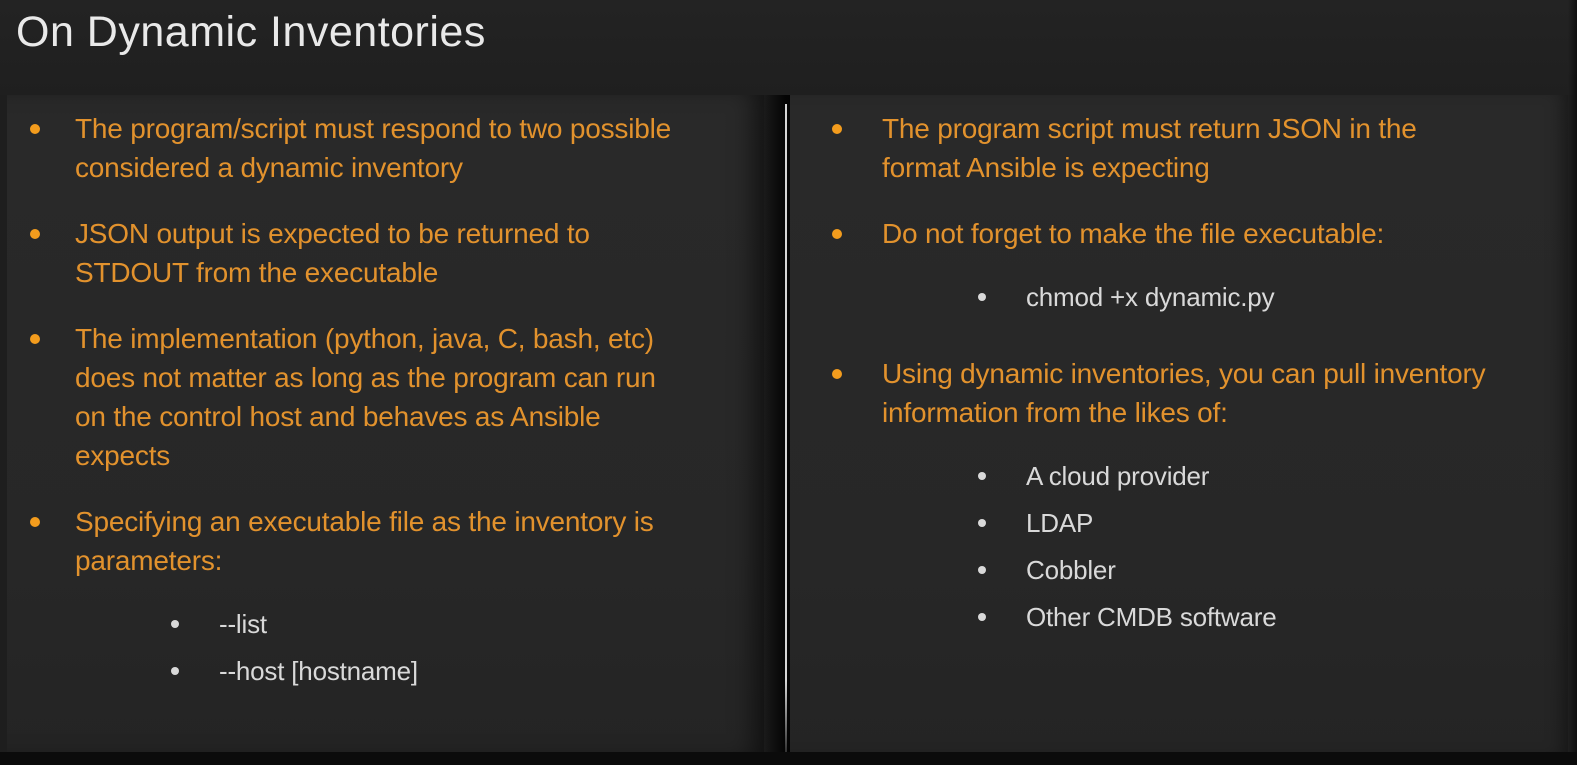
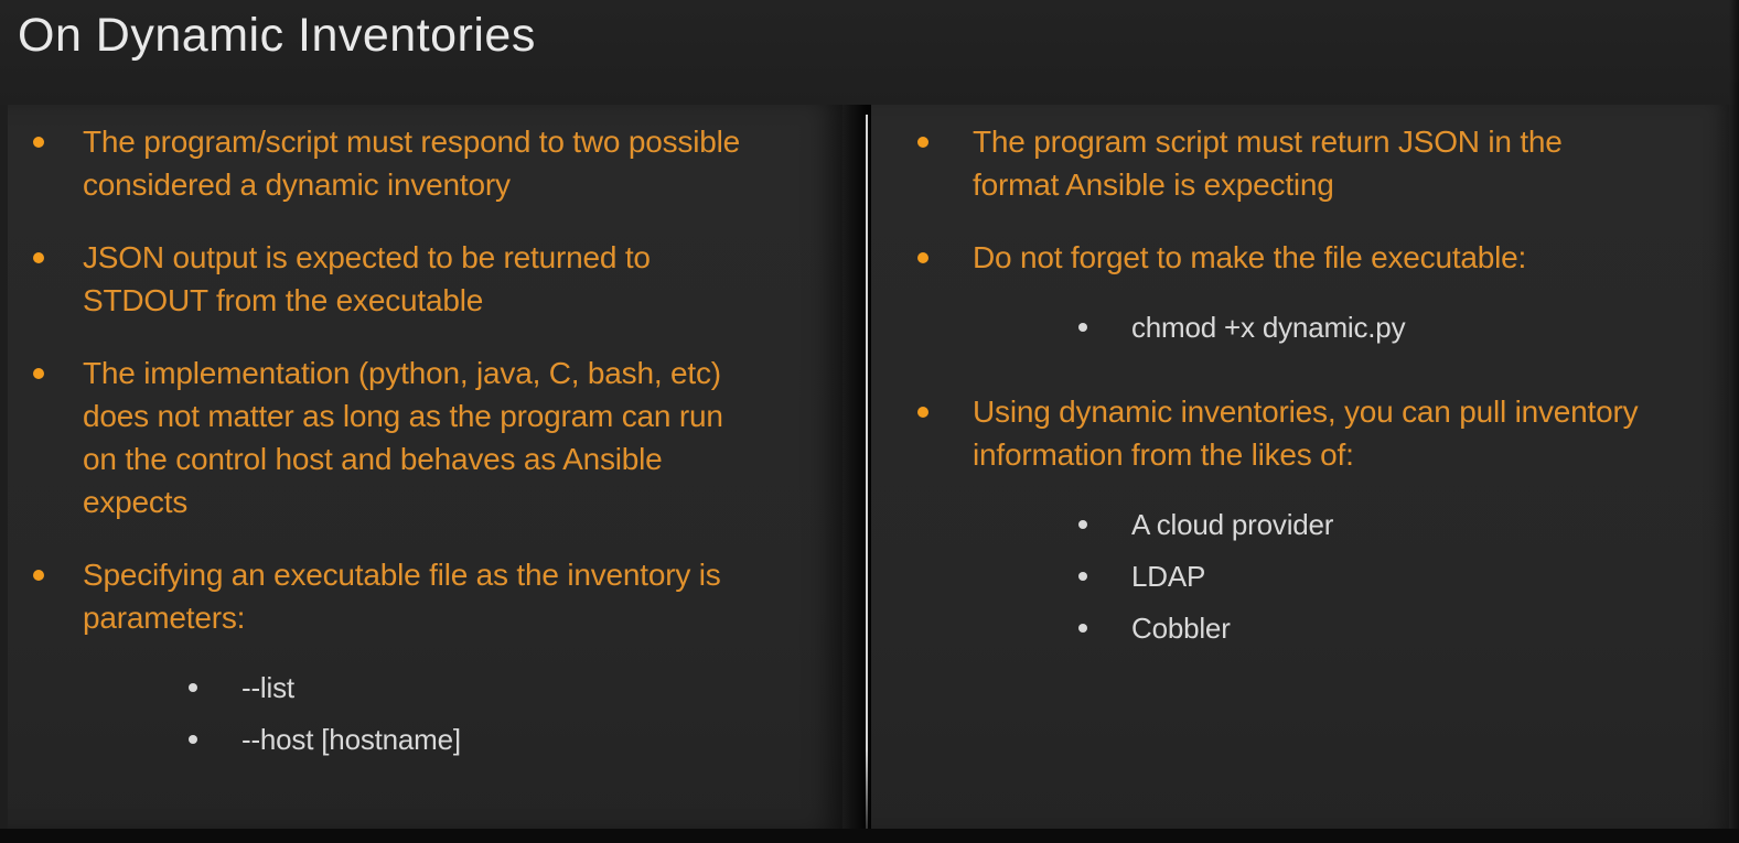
  On Dynamic Inventories
  The program/script must respond to two possible
  considered a dynamic inventory
  JSON output is expected to be returned to
  STDOUT from the executable
  The implementation (python, java, C, bash, etc)
  does not matter as long as the program can run
  on the control host and behaves as Ansible
  expects
  Specifying an executable file as the inventory is
  parameters:
  --list
  --host [hostname]
  The program script must return JSON in the
  format Ansible is expecting
  Do not forget to make the file executable:
  chmod +x dynamic.py
  Using dynamic inventories, you can pull inventory
  information from the likes of:
  A cloud provider
  LDAP
  Cobbler
- Other CMDB software
